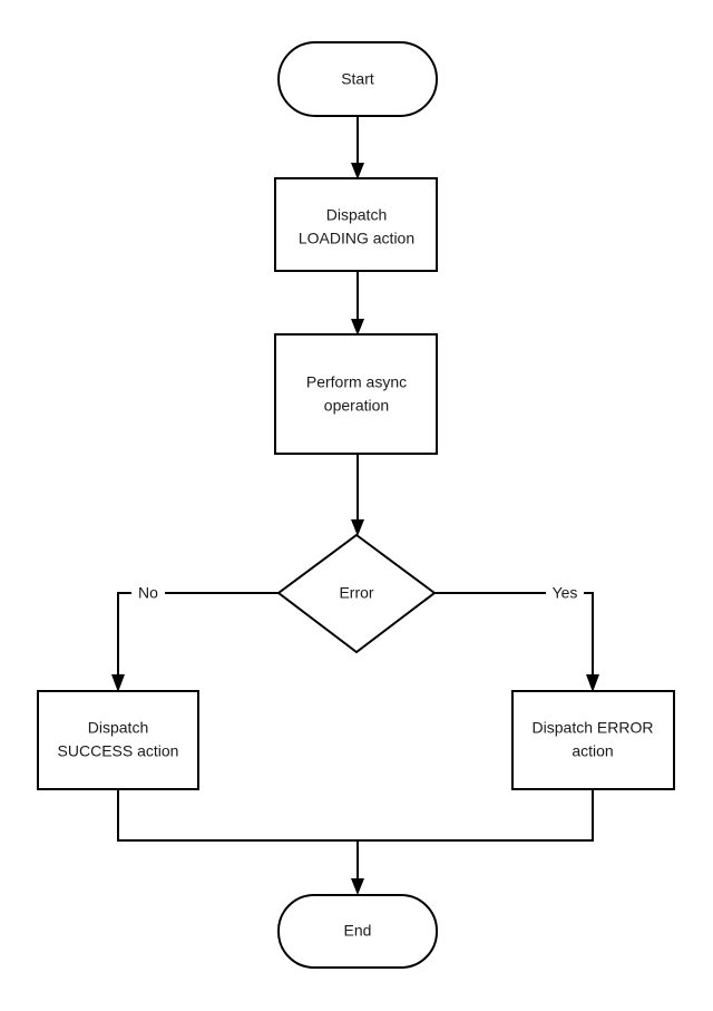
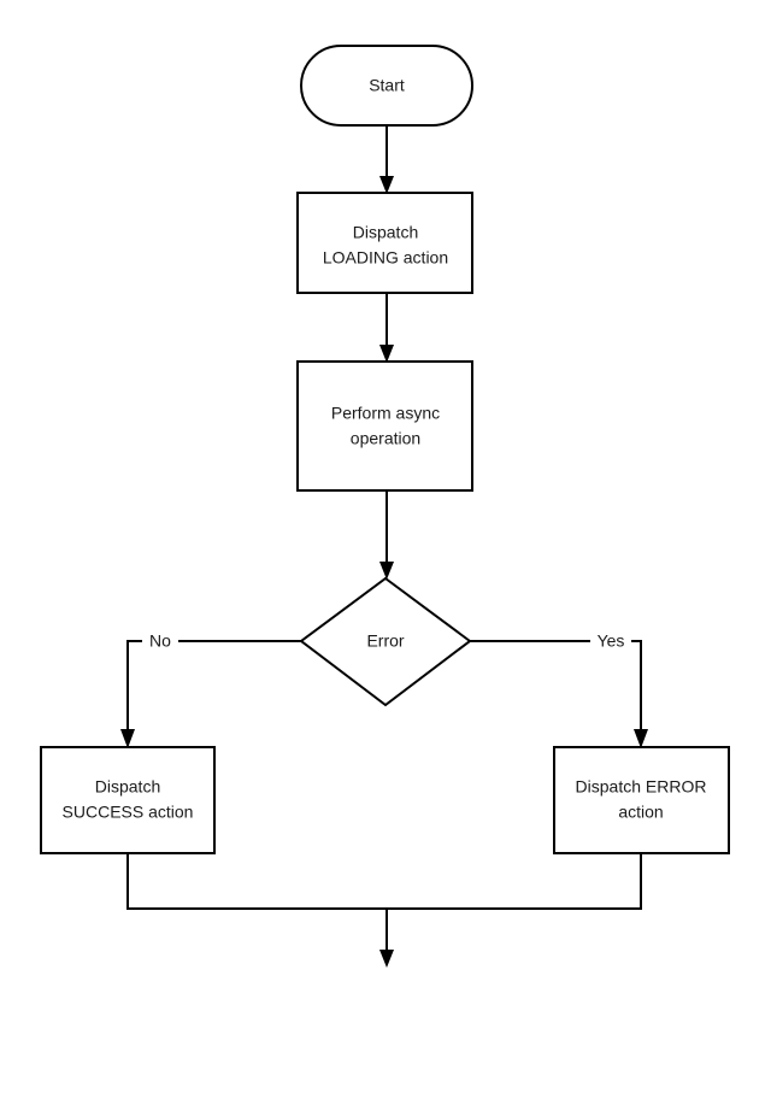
  No
  Yes
  Start
  Dispatch
  LOADING action
  Perform async
  operation
  Error
  Dispatch
  SUCCESS action
  Dispatch ERROR
  action
- End
